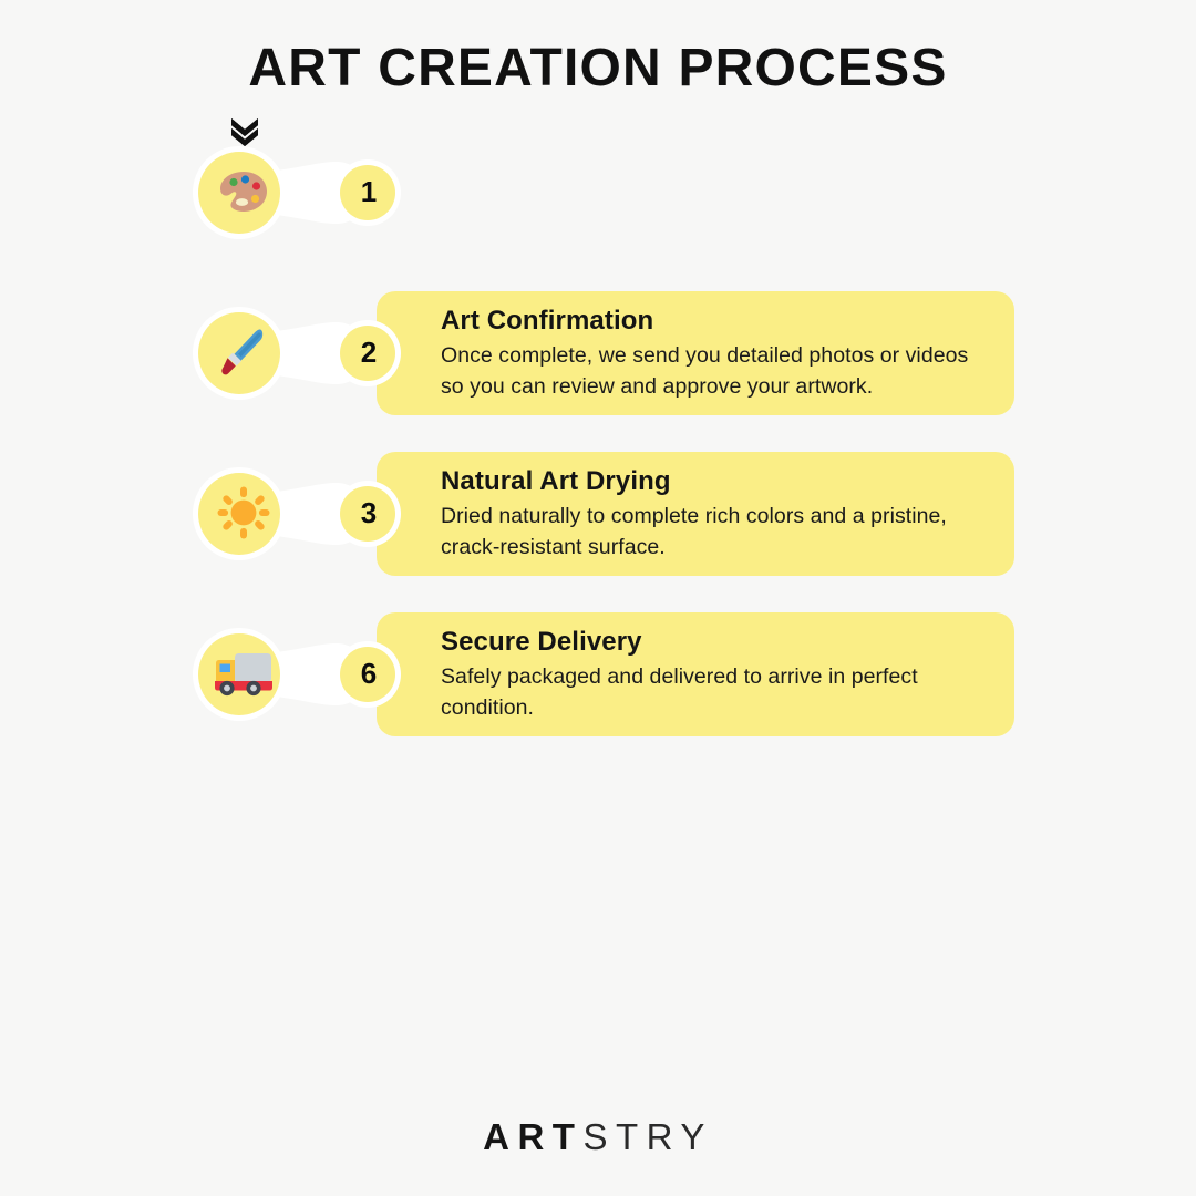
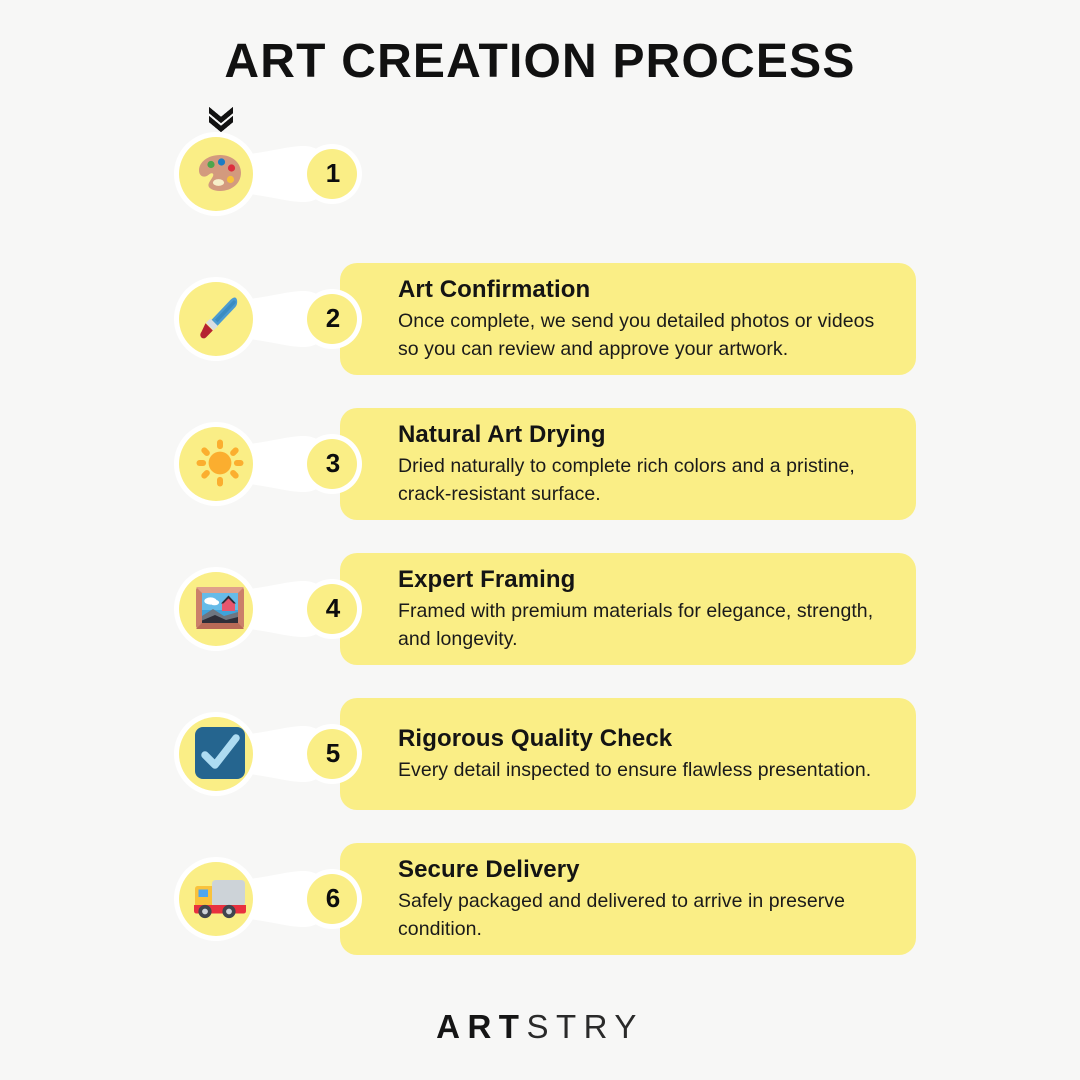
  ART CREATION PROCESS
  1
  Art Confirmation
  Once complete, we send you detailed photos or videos so you can review and approve your artwork.
  2
  Natural Art Drying
  Dried naturally to complete rich colors and a pristine, crack-resistant surface.
  3
+ Expert Framing
+ Framed with premium materials for elegance, strength, and longevity.
+ 4
+ Rigorous Quality Check
+ Every detail inspected to ensure flawless presentation.
+ 5
  Secure Delivery
- Safely packaged and delivered to arrive in perfect condition.
+ Safely packaged and delivered to arrive in preserve condition.
  6
  ARTSTRY
